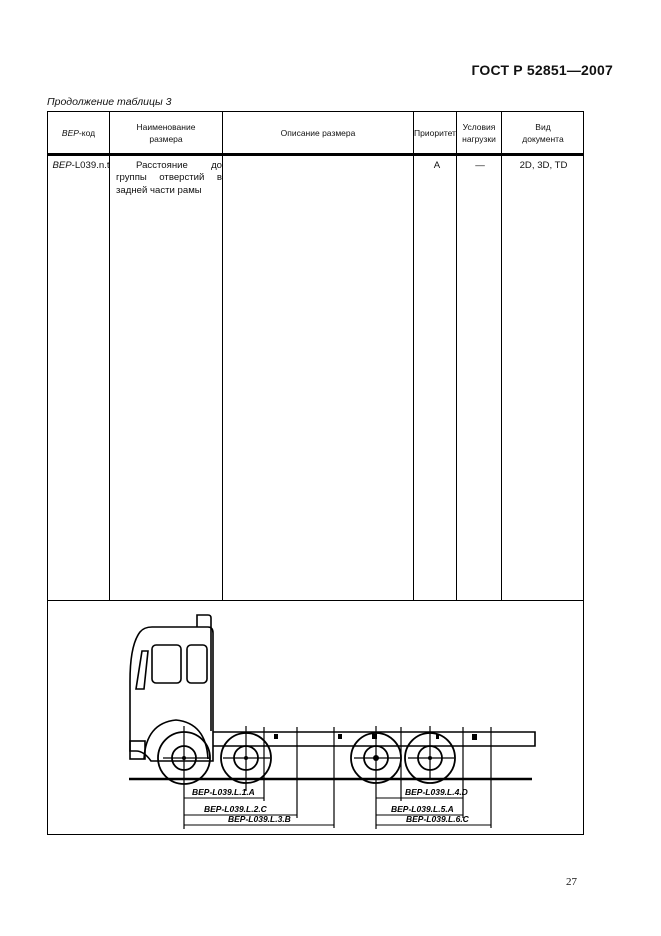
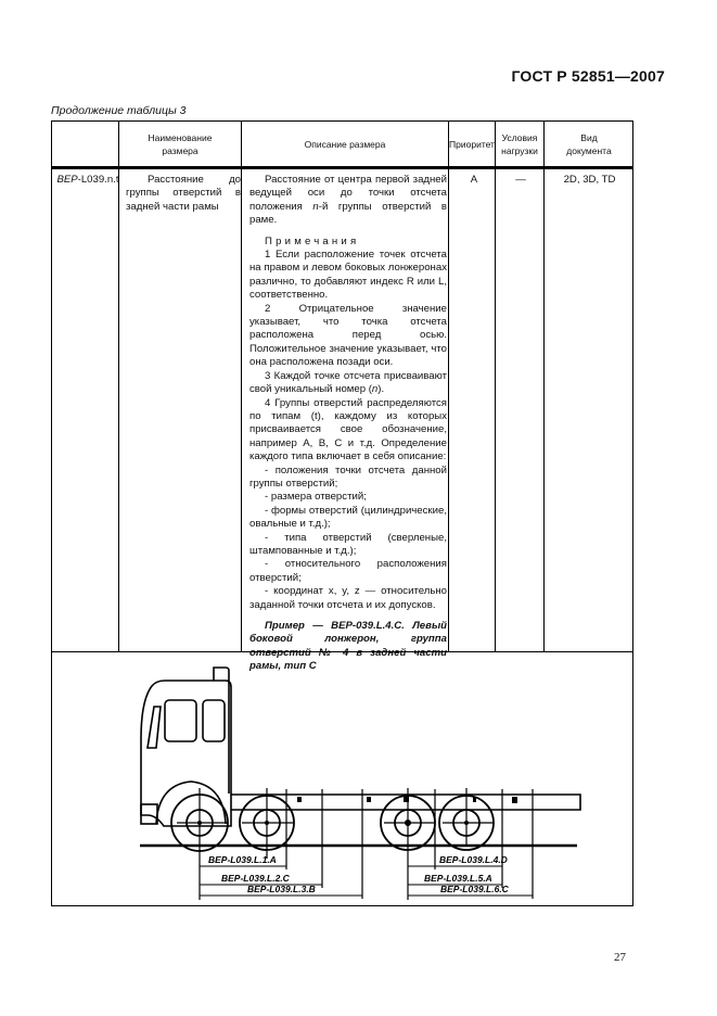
  ГОСТ Р 52851—2007
  Продолжение таблицы 3
- BEP-код
  Наименование размера
  Описание размера
  Приоритет
  Условия нагрузки
  Вид документа
  BEP-L039.n.t
  Расстояние до группы отверстий в задней части рамы
+ Расстояние от центра первой задней ведущей оси до точки отсчета положения n-й группы отверстий в раме.
+ Примечания
+ 1 Если расположение точек отсчета на правом и левом боковых лонжеронах различно, то добавляют индекс R или L, соответственно.
+ 2 Отрицательное значение указывает, что точка отсчета расположена перед осью. Положительное значение указывает, что она расположена позади оси.
+ 3 Каждой точке отсчета присваивают свой уникальный номер (n).
+ 4 Группы отверстий распределяются по типам (t), каждому из которых присваивается свое обозначение, например A, B, C и т.д. Определение каждого типа включает в себя описание:
+ - положения точки отсчета данной группы отверстий;
+ - размера отверстий;
+ - формы отверстий (цилиндрические, овальные и т.д.);
+ - типа отверстий (сверленые, штампованные и т.д.);
+ - относительного расположения отверстий;
+ - координат x, y, z — относительно заданной точки отсчета и их допусков.
+ Пример — BEP-039.L.4.C. Левый боковой лонжерон, группа отверстий № 4 в задней части рамы, тип С
  A
  —
  2D, 3D, TD
  BEP-L039.L.1.A
  BEP-L039.L.2.C
  BEP-L039.L.3.B
  BEP-L039.L.4.D
  BEP-L039.L.5.A
  BEP-L039.L.6.C
  27
